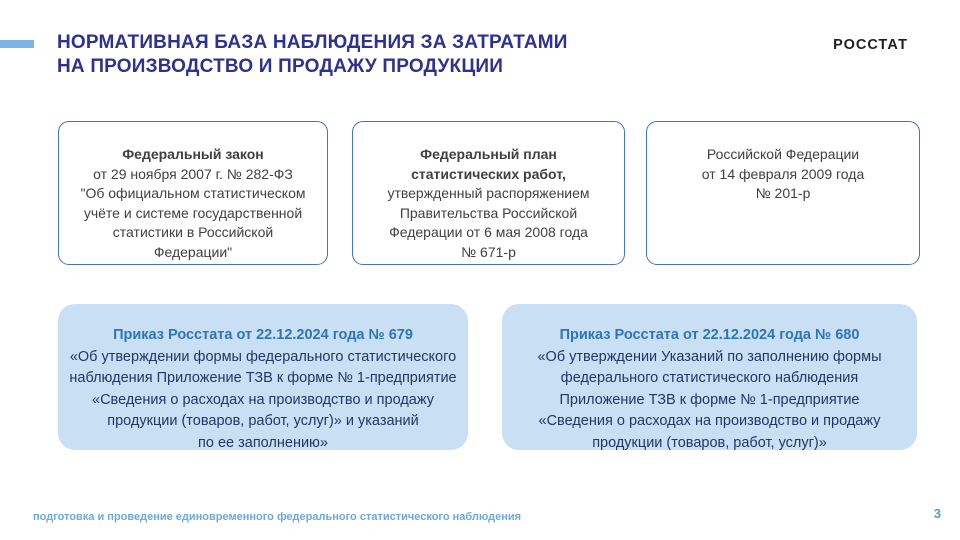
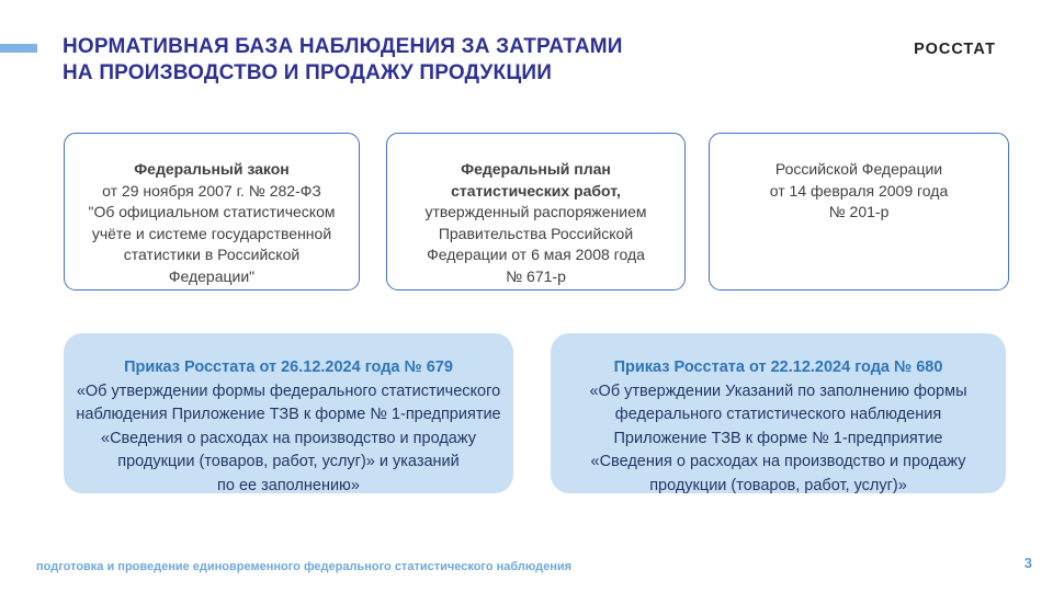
  НОРМАТИВНАЯ БАЗА НАБЛЮДЕНИЯ ЗА ЗАТРАТАМИ
  НА ПРОИЗВОДСТВО И ПРОДАЖУ ПРОДУКЦИИ
  РОССТАТ
  Федеральный закон
  от 29 ноября 2007 г. № 282-ФЗ
  "Об официальном статистическом
  учёте и системе государственной
  статистики в Российской
  Федерации"
  Федеральный план
  статистических работ,
  утвержденный распоряжением
  Правительства Российской
  Федерации от 6 мая 2008 года
  № 671-р
  Российской Федерации
  от 14 февраля 2009 года
  № 201-р
- Приказ Росстата от 22.12.2024 года № 679
+ Приказ Росстата от 26.12.2024 года № 679
  «Об утверждении формы федерального статистического
  наблюдения Приложение ТЗВ к форме № 1-предприятие
  «Сведения о расходах на производство и продажу
  продукции (товаров, работ, услуг)» и указаний
  по ее заполнению»
  Приказ Росстата от 22.12.2024 года № 680
  «Об утверждении Указаний по заполнению формы
  федерального статистического наблюдения
  Приложение ТЗВ к форме № 1-предприятие
  «Сведения о расходах на производство и продажу
  продукции (товаров, работ, услуг)»
  подготовка и проведение единовременного федерального статистического наблюдения
  3
